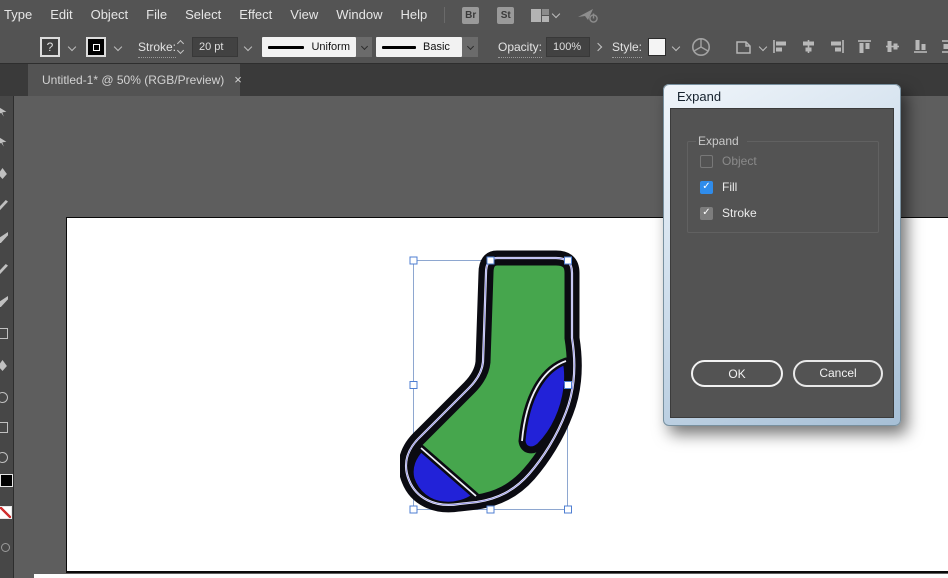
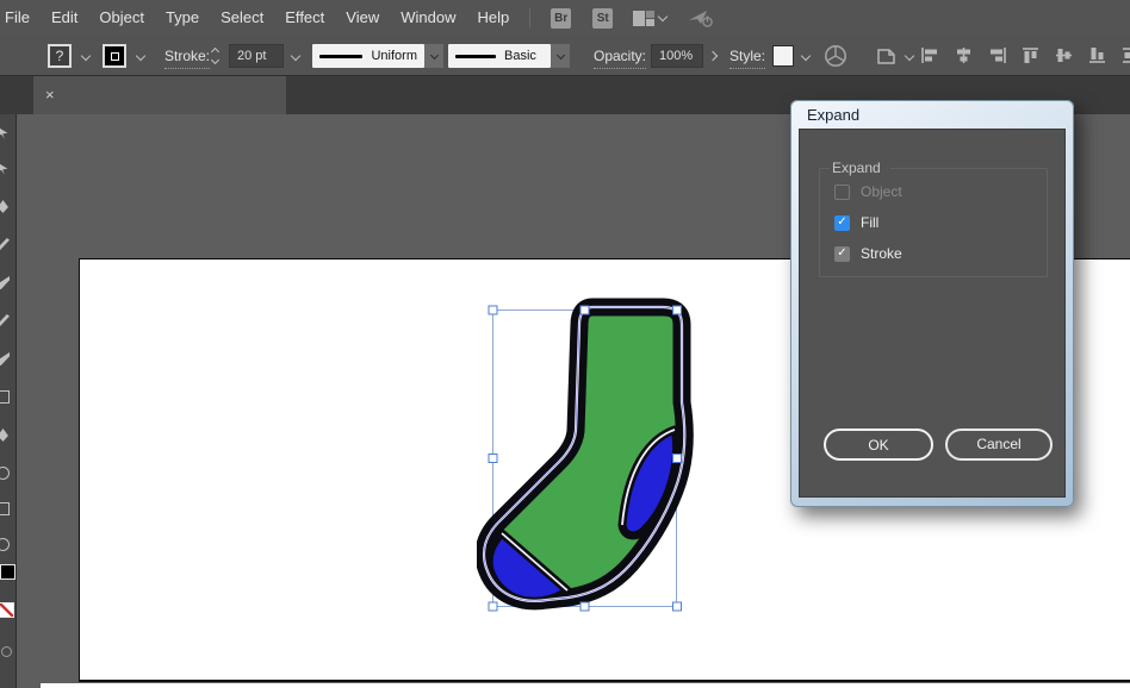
- Type
+ File
  Edit
  Object
- File
+ Type
  Select
  Effect
  View
  Window
  Help
  Br
  St
  ?
  Stroke:
  20 pt
  Uniform
  Basic
  Opacity:
  100%
  Style:
- Untitled-1* @ 50% (RGB/Preview)
  ×
  Expand
  Expand
  Object
  ✓
  Fill
  ✓
  Stroke
  OK
  Cancel
